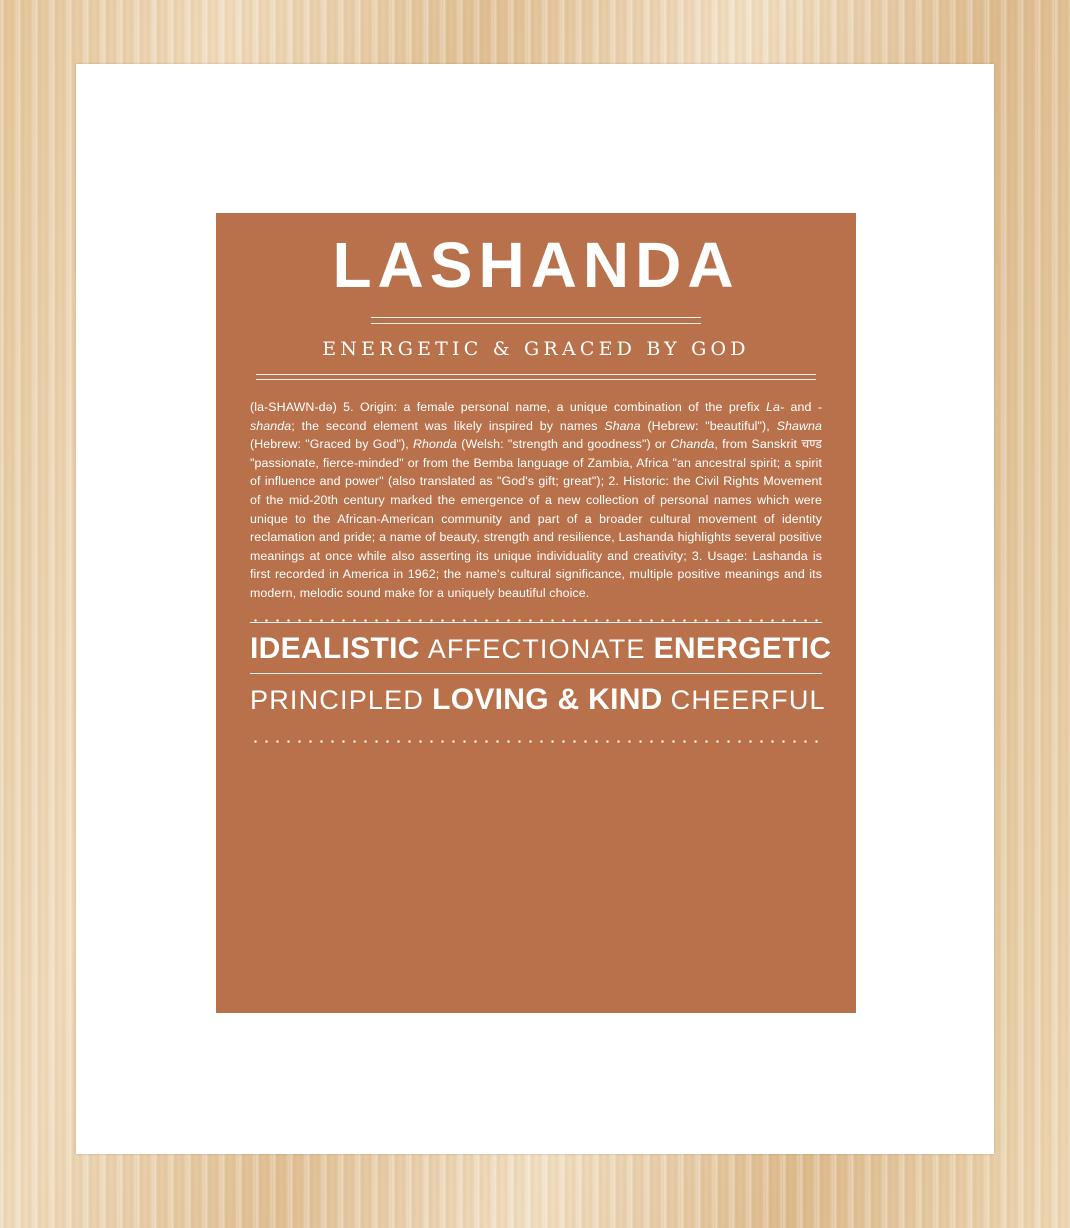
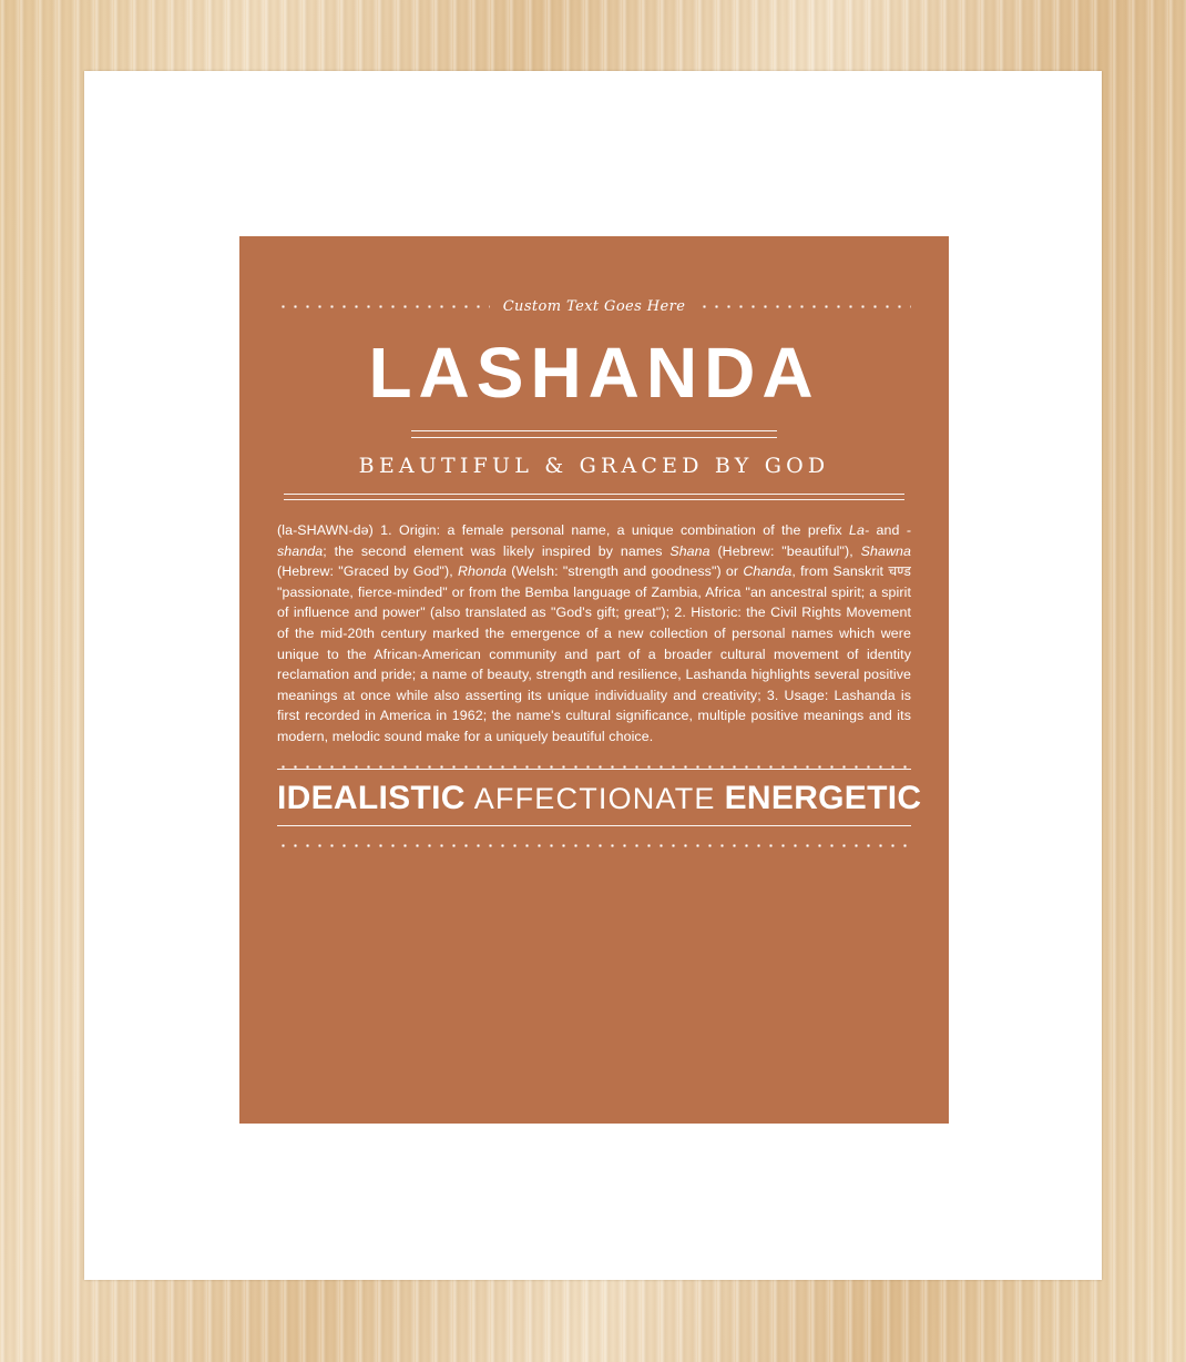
+ Custom Text Goes Here
  LASHANDA
- ENERGETIC & GRACED BY GOD
+ BEAUTIFUL & GRACED BY GOD
- (la-SHAWN-də) 5. Origin: a female personal name, a unique combination of the prefix La- and -shanda; the second element was likely inspired by names Shana (Hebrew: "beautiful"), Shawna (Hebrew: "Graced by God"), Rhonda (Welsh: "strength and goodness") or Chanda, from Sanskrit चण्ड "passionate, fierce-minded" or from the Bemba language of Zambia, Africa "an ancestral spirit; a spirit of influence and power" (also translated as "God's gift; great"); 2. Historic: the Civil Rights Movement of the mid-20th century marked the emergence of a new collection of personal names which were unique to the African-American community and part of a broader cultural movement of identity reclamation and pride; a name of beauty, strength and resilience, Lashanda highlights several positive meanings at once while also asserting its unique individuality and creativity; 3. Usage: Lashanda is first recorded in America in 1962; the name's cultural significance, multiple positive meanings and its modern, melodic sound make for a uniquely beautiful choice.
+ (la-SHAWN-də) 1. Origin: a female personal name, a unique combination of the prefix La- and -shanda; the second element was likely inspired by names Shana (Hebrew: "beautiful"), Shawna (Hebrew: "Graced by God"), Rhonda (Welsh: "strength and goodness") or Chanda, from Sanskrit चण्ड "passionate, fierce-minded" or from the Bemba language of Zambia, Africa "an ancestral spirit; a spirit of influence and power" (also translated as "God's gift; great"); 2. Historic: the Civil Rights Movement of the mid-20th century marked the emergence of a new collection of personal names which were unique to the African-American community and part of a broader cultural movement of identity reclamation and pride; a name of beauty, strength and resilience, Lashanda highlights several positive meanings at once while also asserting its unique individuality and creativity; 3. Usage: Lashanda is first recorded in America in 1962; the name's cultural significance, multiple positive meanings and its modern, melodic sound make for a uniquely beautiful choice.
  IDEALISTIC AFFECTIONATE ENERGETIC
- PRINCIPLED LOVING & KIND CHEERFUL
